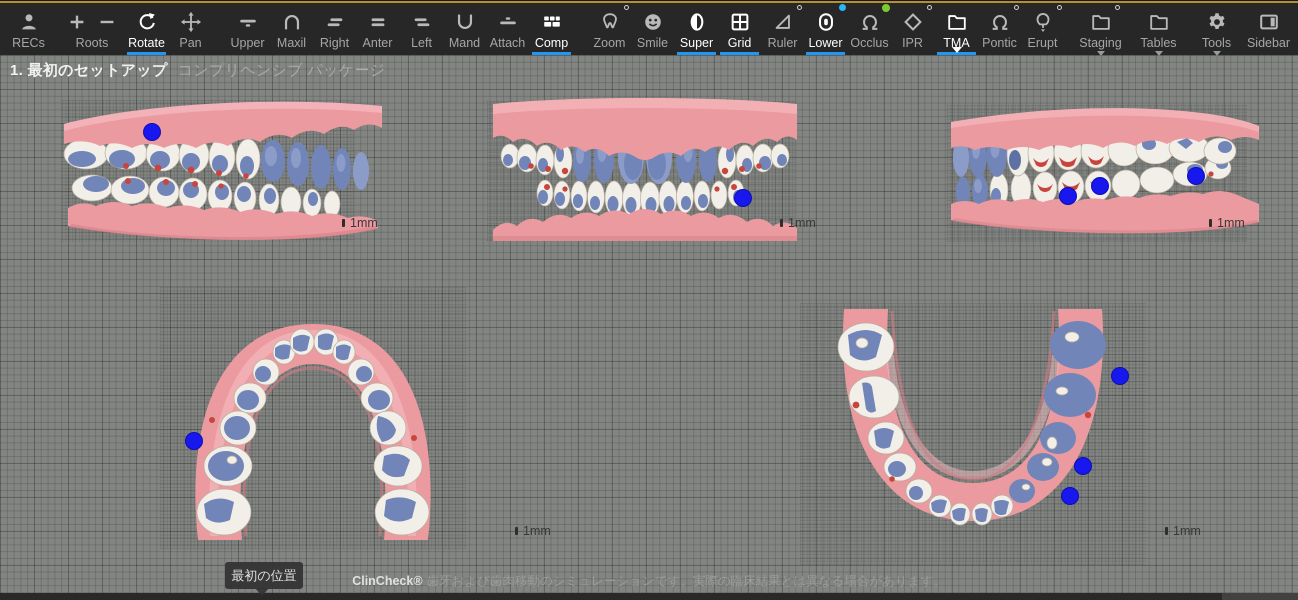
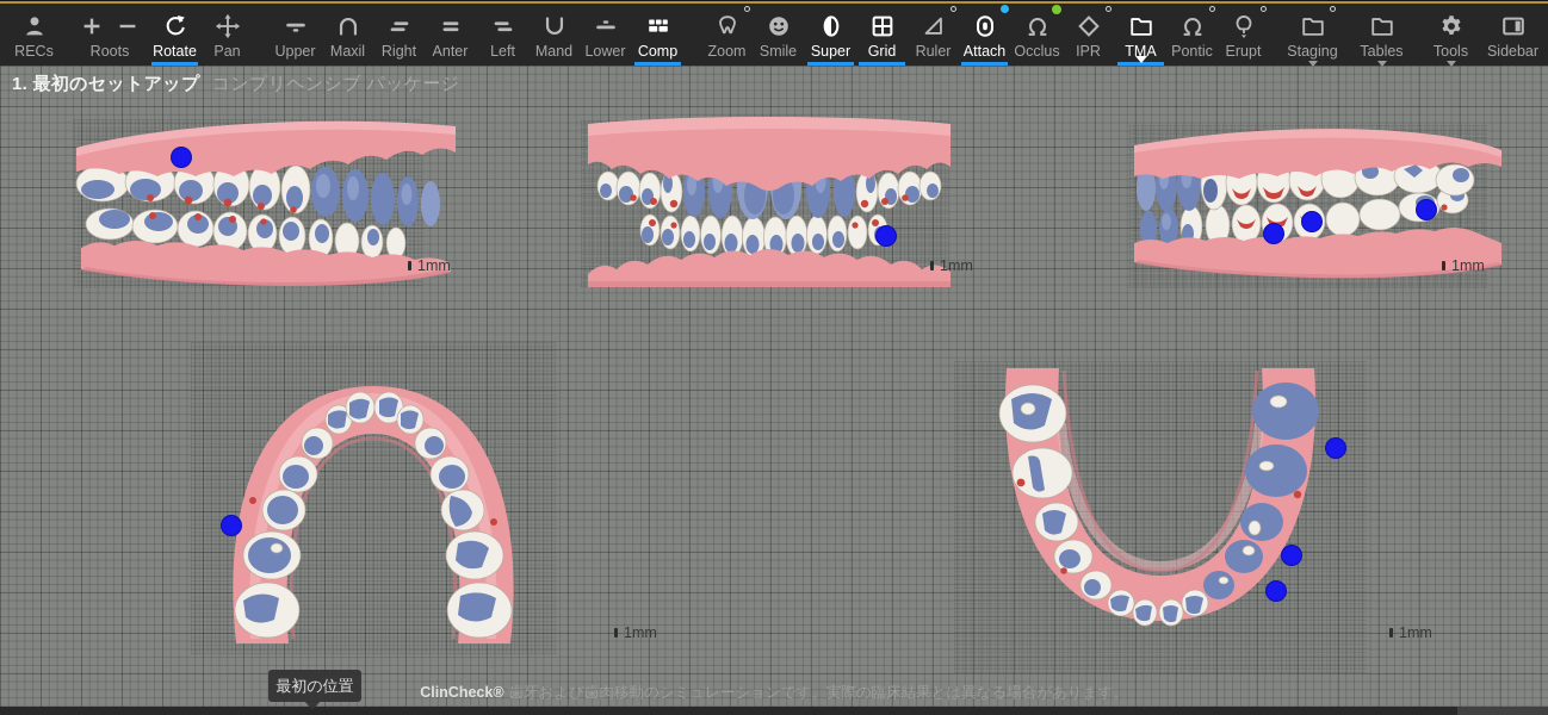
  RECs
  Roots
  Rotate
  Pan
  Upper
  Maxil
  Right
  Anter
  Left
  Mand
- Attach
+ Lower
  Comp
  Zoom
  Smile
  Super
  Grid
  Ruler
- Lower
+ Attach
  Occlus
  IPR
  TMA
  Pontic
  Erupt
  Staging
  Tables
  Tools
  Sidebar
  1. 最初のセットアップ コンプリヘンシブ パッケージ
  1mm
  1mm
  1mm
  1mm
  1mm
  最初の位置
  ClinCheck® 歯牙および歯肉移動のシミュレーションです。実際の臨床結果とは異なる場合があります。
